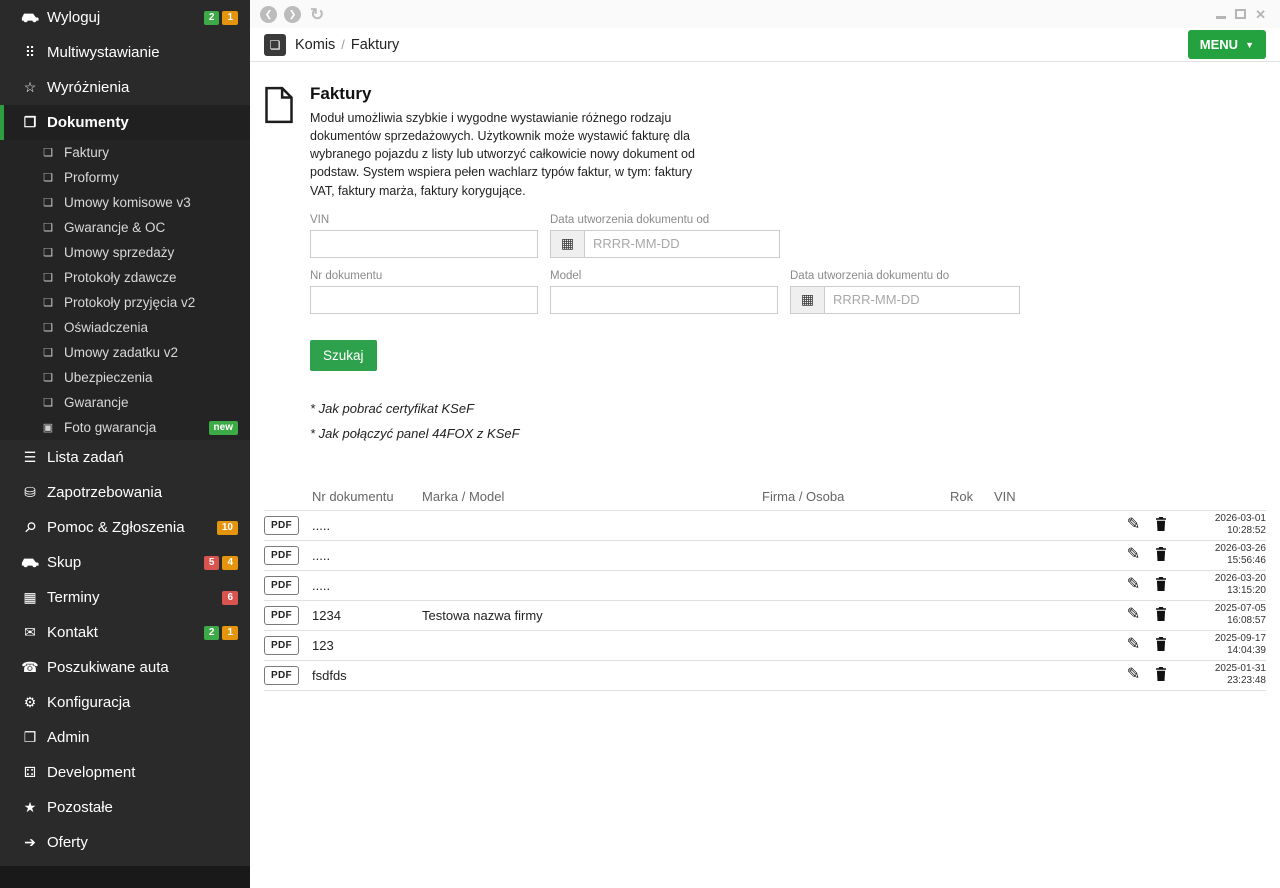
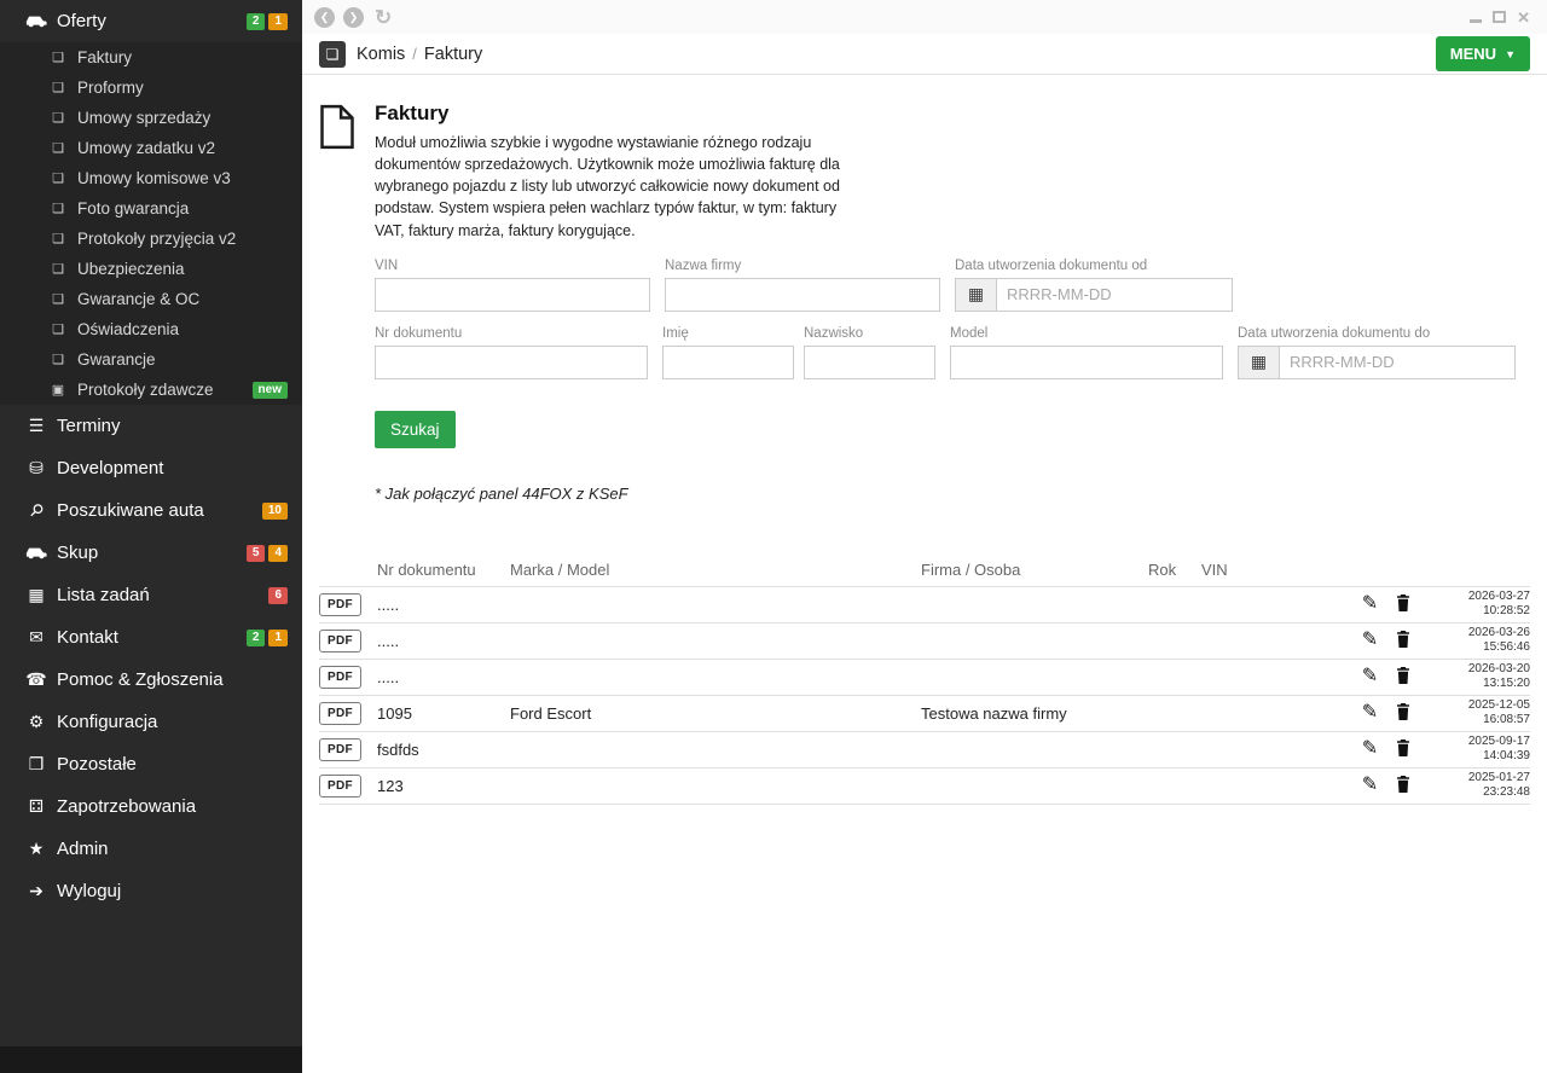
- Wyloguj
+ Oferty
  2
  1
- ⠿
- Multiwystawianie
- ☆
- Wyróżnienia
- ❐
- Dokumenty
  ❏
  Faktury
  ❏
  Proformy
  ❏
- Umowy komisowe v3
+ Umowy sprzedaży
  ❏
- Gwarancje & OC
+ Umowy zadatku v2
  ❏
- Umowy sprzedaży
+ Umowy komisowe v3
  ❏
- Protokoły zdawcze
+ Foto gwarancja
  ❏
  Protokoły przyjęcia v2
  ❏
- Oświadczenia
+ Ubezpieczenia
  ❏
- Umowy zadatku v2
+ Gwarancje & OC
  ❏
- Ubezpieczenia
+ Oświadczenia
  ❏
  Gwarancje
  ▣
- Foto gwarancja
+ Protokoły zdawcze
  new
  ☰
- Lista zadań
+ Terminy
  ⛁
- Zapotrzebowania
+ Development
- Pomoc & Zgłoszenia
+ Poszukiwane auta
  10
  Skup
  5
  4
  ▦
- Terminy
+ Lista zadań
  6
  ✉
  Kontakt
  2
  1
  ☎
- Poszukiwane auta
+ Pomoc & Zgłoszenia
  ⚙
  Konfiguracja
  ❒
- Admin
+ Pozostałe
  ⚃
- Development
+ Zapotrzebowania
  ★
- Pozostałe
+ Admin
  ➔
- Oferty
+ Wyloguj
  ❮
  ❯
  ↻
  ✕
  ❏
  Komis
  /
  Faktury
  MENU
  ▼
  Faktury
- Moduł umożliwia szybkie i wygodne wystawianie różnego rodzaju dokumentów sprzedażowych. Użytkownik może wystawić fakturę dla wybranego pojazdu z listy lub utworzyć całkowicie nowy dokument od podstaw. System wspiera pełen wachlarz typów faktur, w tym: faktury VAT, faktury marża, faktury korygujące.
+ Moduł umożliwia szybkie i wygodne wystawianie różnego rodzaju dokumentów sprzedażowych. Użytkownik może umożliwia fakturę dla wybranego pojazdu z listy lub utworzyć całkowicie nowy dokument od podstaw. System wspiera pełen wachlarz typów faktur, w tym: faktury VAT, faktury marża, faktury korygujące.
  VIN
+ Nazwa firmy
  Data utworzenia dokumentu od
  ▦
  RRRR-MM-DD
  Nr dokumentu
+ Imię
+ Nazwisko
  Model
  Data utworzenia dokumentu do
  ▦
  RRRR-MM-DD
  Szukaj
- * Jak pobrać certyfikat KSeF
  * Jak połączyć panel 44FOX z KSeF
  Nr dokumentu
  Marka / Model
  Firma / Osoba
  Rok
  VIN
  PDF
  .....
  ✎
- 2026-03-01
+ 2026-03-27
  10:28:52
  PDF
  .....
  ✎
  2026-03-26
  15:56:46
  PDF
  .....
  ✎
  2026-03-20
  13:15:20
  PDF
- 1234
+ 1095
+ Ford Escort
  Testowa nazwa firmy
  ✎
- 2025-07-05
+ 2025-12-05
  16:08:57
  PDF
- 123
+ fsdfds
  ✎
  2025-09-17
  14:04:39
  PDF
- fsdfds
+ 123
  ✎
- 2025-01-31
+ 2025-01-27
  23:23:48
